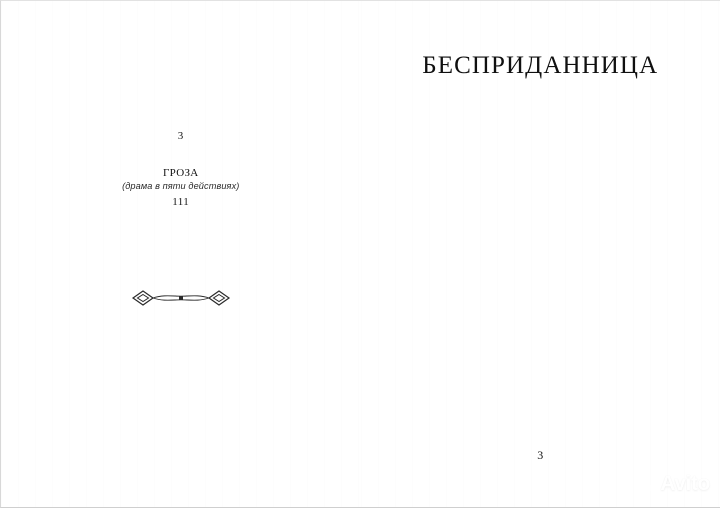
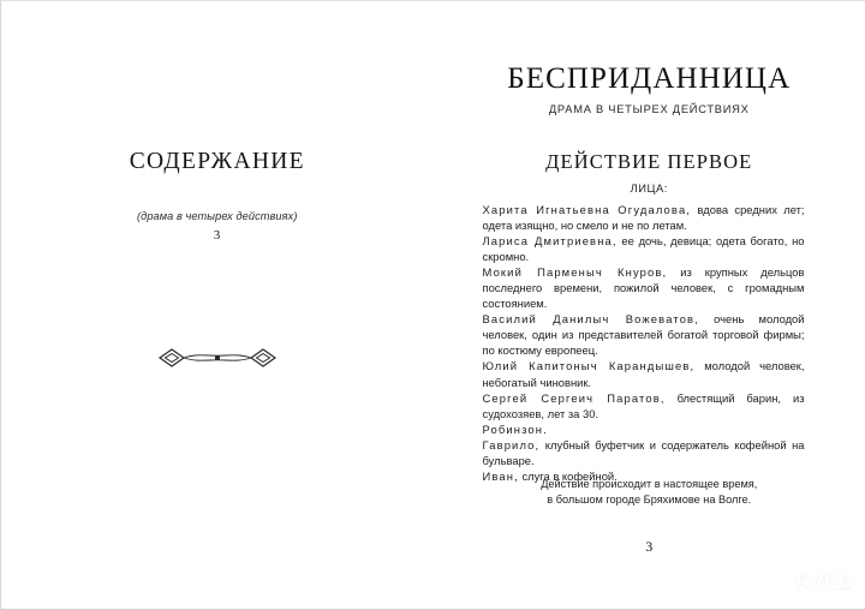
+ СОДЕРЖАНИЕ
+ (драма в четырех действиях)
  3
- гроза
- (драма в пяти действиях)
- 111
  БЕСПРИДАННИЦА
+ ДРАМА В ЧЕТЫРЕХ ДЕЙСТВИЯХ
+ ДЕЙСТВИЕ ПЕРВОЕ
+ ЛИЦА:
+ Харита Игнатьевна Огудалова, вдова средних лет; одета изящно, но смело и не по летам.
+ Лариса Дмитриевна, ее дочь, девица; одета богато, но скромно.
+ Мокий Парменыч Кнуров, из крупных дельцов последнего времени, пожилой человек, с громадным состоянием.
+ Василий Данилыч Вожеватов, очень молодой человек, один из представителей богатой торговой фирмы; по костюму европеец.
+ Юлий Капитоныч Карандышев, молодой человек, небогатый чиновник.
+ Сергей Сергеич Паратов, блестящий барин, из судохозяев, лет за 30.
+ Робинзон.
+ Гаврило, клубный буфетчик и содержатель кофейной на бульваре.
+ Иван, слуга в кофейной.
+ Действие происходит в настоящее время,
+ в большом городе Бряхимове на Волге.
  3
